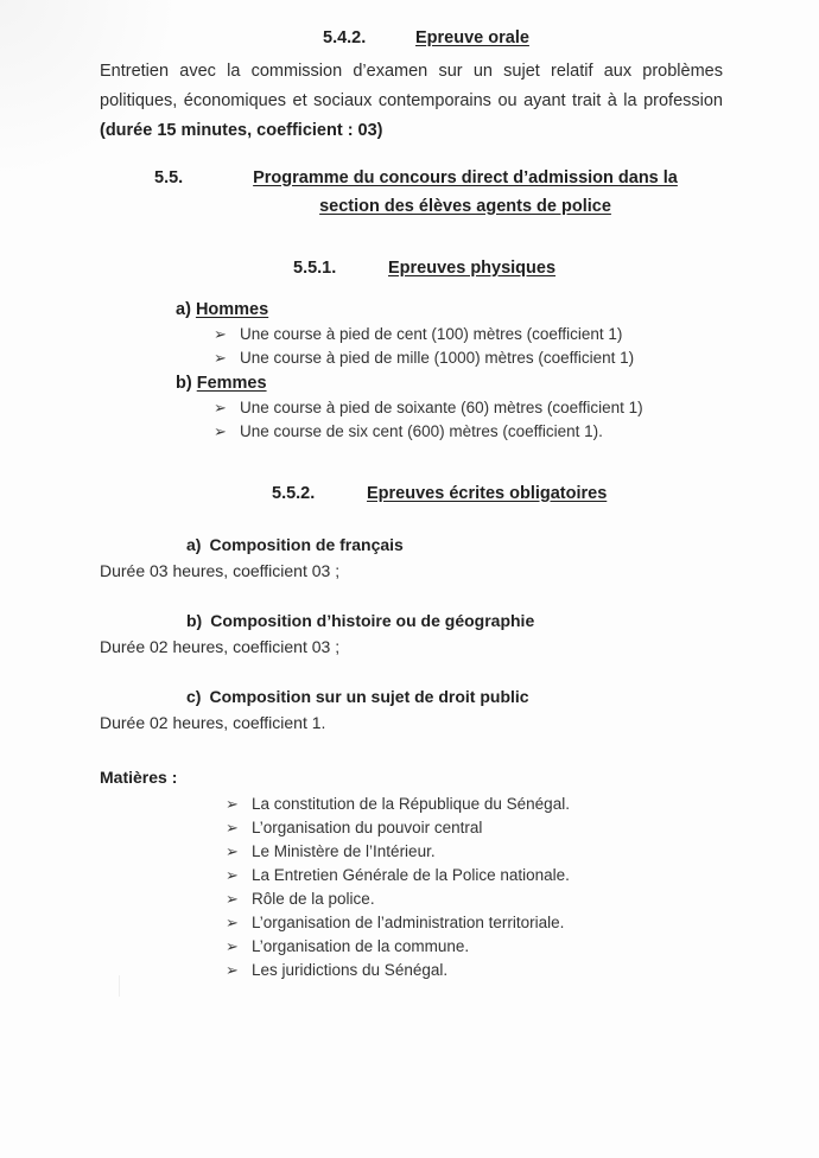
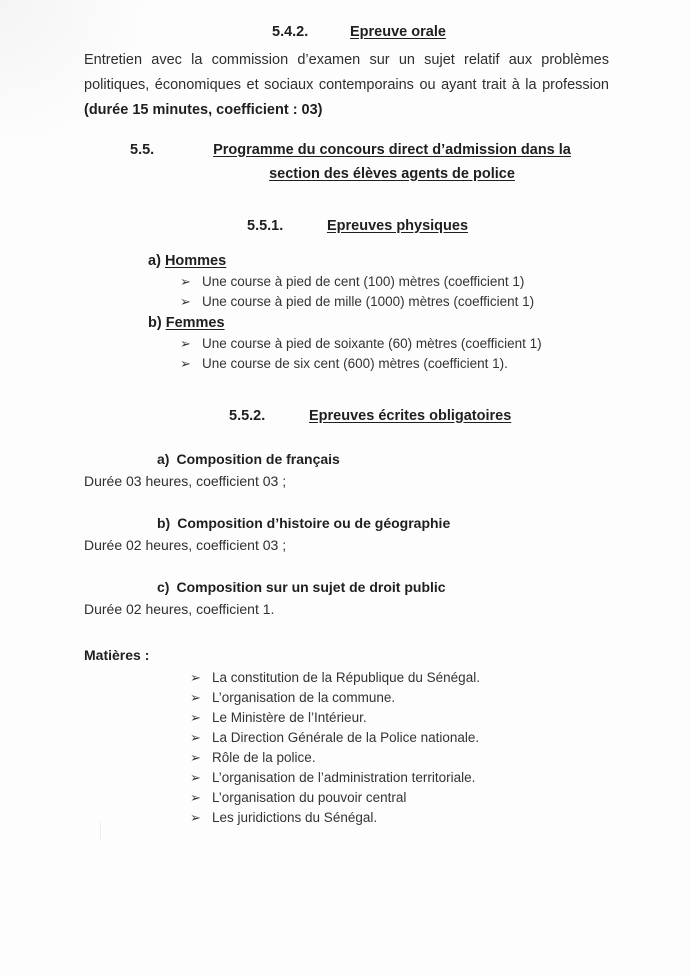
  5.4.2. Epreuve orale
  Entretien avec la commission d’examen sur un sujet relatif aux problèmes politiques, économiques et sociaux contemporains ou ayant trait à la profession (durée 15 minutes, coefficient : 03)
  5.5.
  Programme du concours direct d’admission dans la
  section des élèves agents de police
  5.5.1. Epreuves physiques
  a) Hommes
  ➢
  Une course à pied de cent (100) mètres (coefficient 1)
  ➢
  Une course à pied de mille (1000) mètres (coefficient 1)
  b) Femmes
  ➢
  Une course à pied de soixante (60) mètres (coefficient 1)
  ➢
  Une course de six cent (600) mètres (coefficient 1).
  5.5.2. Epreuves écrites obligatoires
  a) Composition de français
  Durée 03 heures, coefficient 03 ;
  b) Composition d’histoire ou de géographie
  Durée 02 heures, coefficient 03 ;
  c) Composition sur un sujet de droit public
  Durée 02 heures, coefficient 1.
  Matières :
  ➢
  La constitution de la République du Sénégal.
  ➢
- L’organisation du pouvoir central
+ L’organisation de la commune.
  ➢
  Le Ministère de l’Intérieur.
  ➢
- La Entretien Générale de la Police nationale.
+ La Direction Générale de la Police nationale.
  ➢
  Rôle de la police.
  ➢
  L’organisation de l’administration territoriale.
  ➢
- L’organisation de la commune.
+ L’organisation du pouvoir central
  ➢
  Les juridictions du Sénégal.
